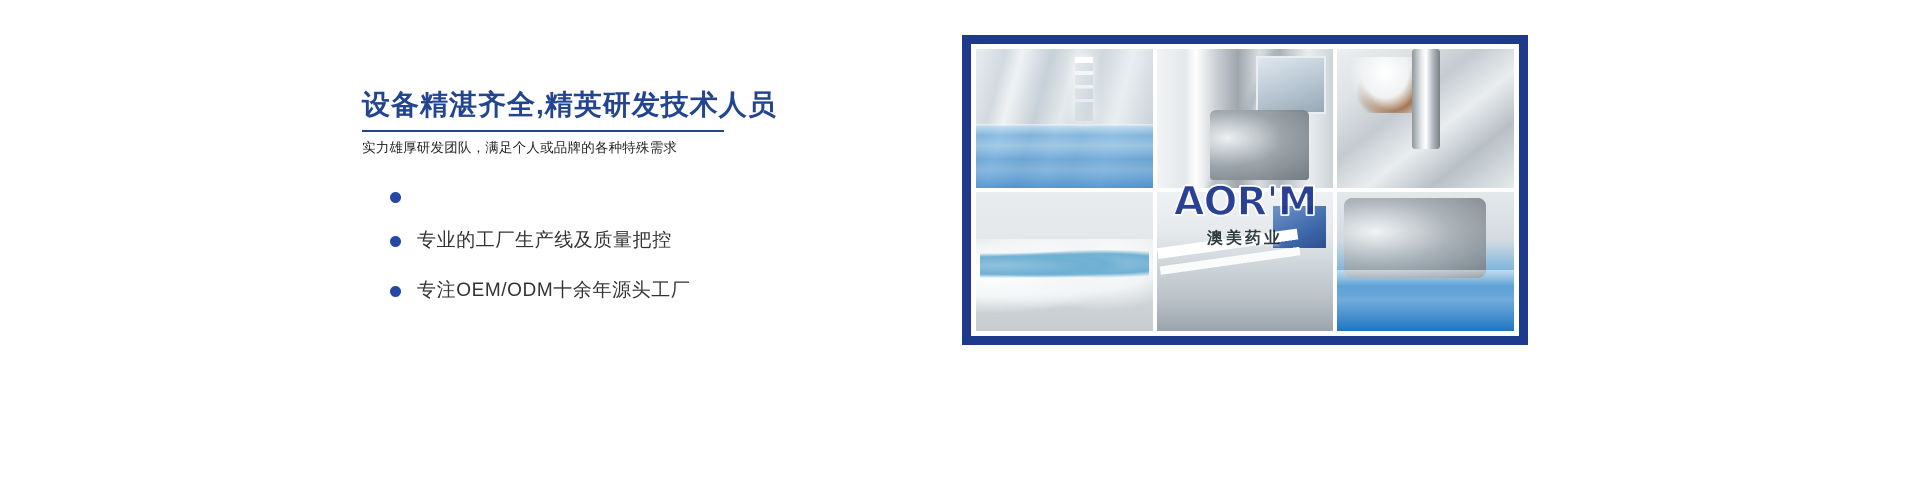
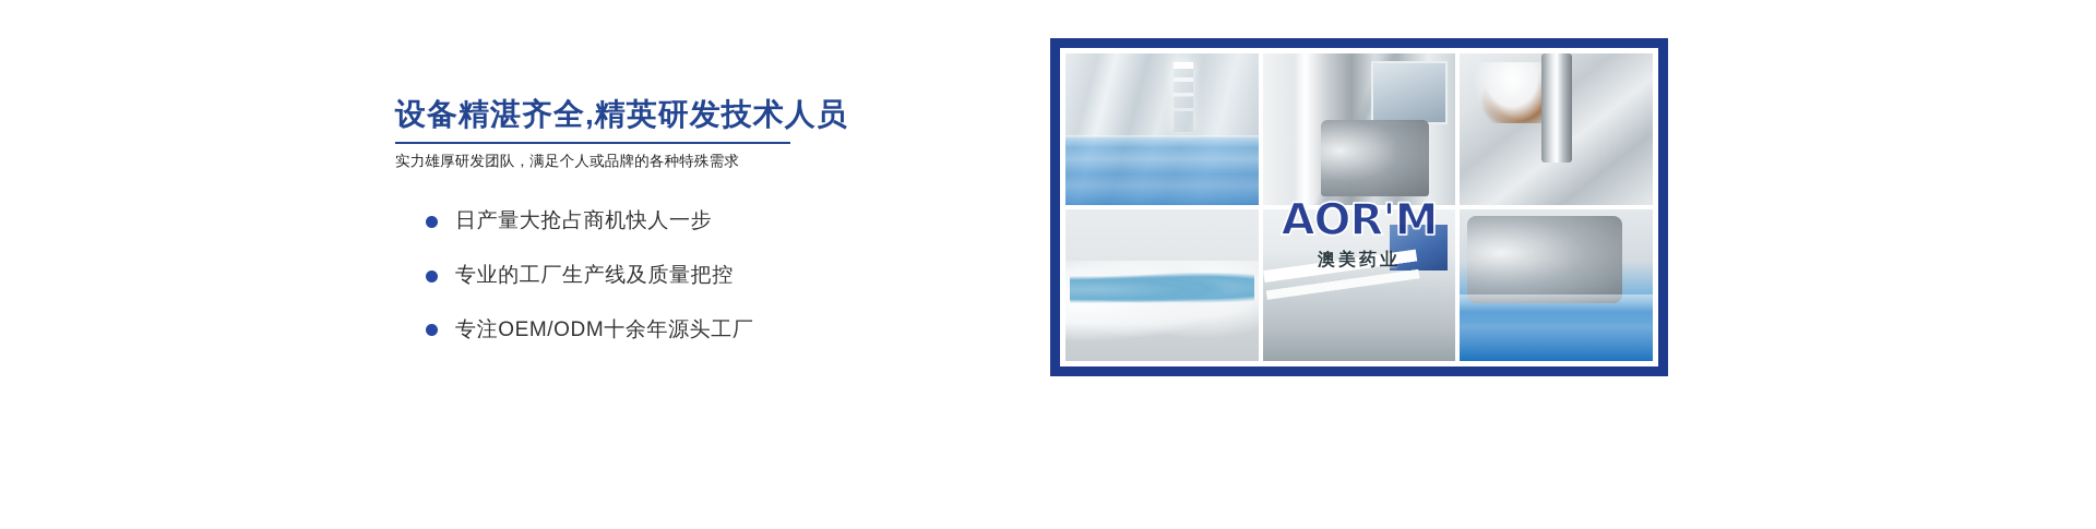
  设备精湛齐全,精英研发技术人员
  实力雄厚研发团队，满足个人或品牌的各种特殊需求
+ 日产量大抢占商机快人一步
  专业的工厂生产线及质量把控
  专注OEM/ODM十余年源头工厂
  AOR'M
  澳美药业
